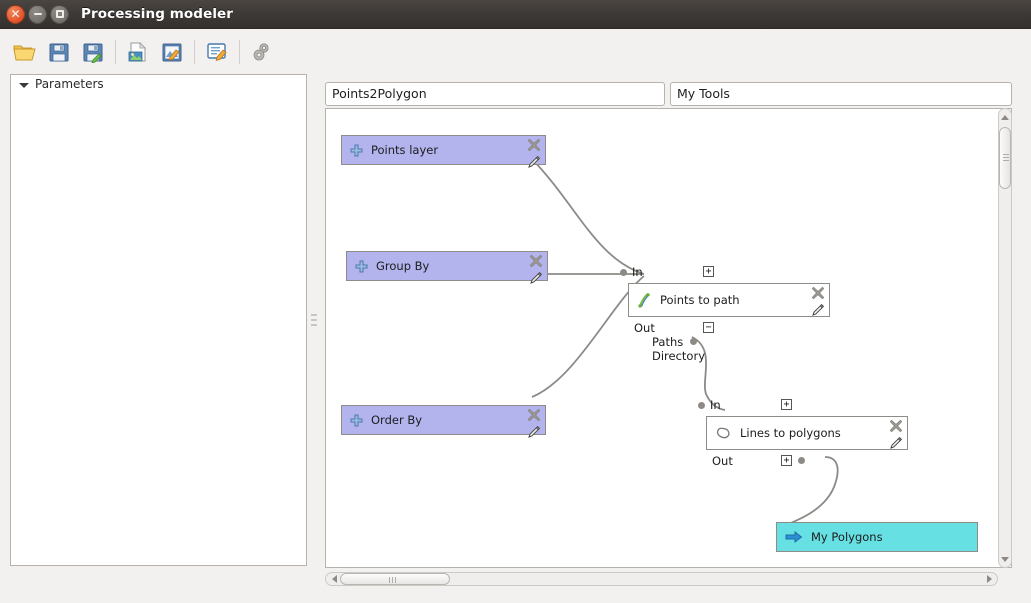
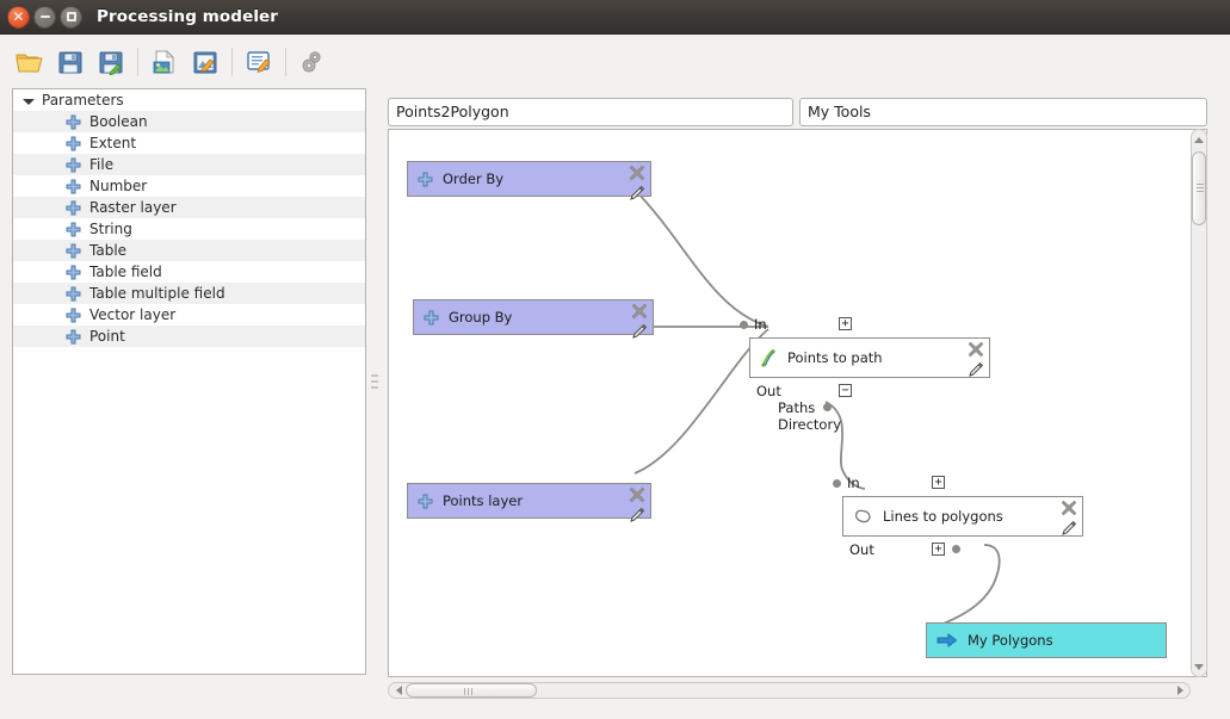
  ✕
  Processing modeler
  Parameters
+ Boolean
+ Extent
+ File
+ Number
+ Raster layer
+ String
+ Table
+ Table field
+ Table multiple field
+ Vector layer
+ Point
  Points2Polygon
  My Tools
- Points layer
+ Order By
  Group By
- Order By
+ Points layer
  In
  +
  Points to path
  Out
  −
  Paths
  Directory
  In
  +
  Lines to polygons
  Out
  +
  My Polygons
